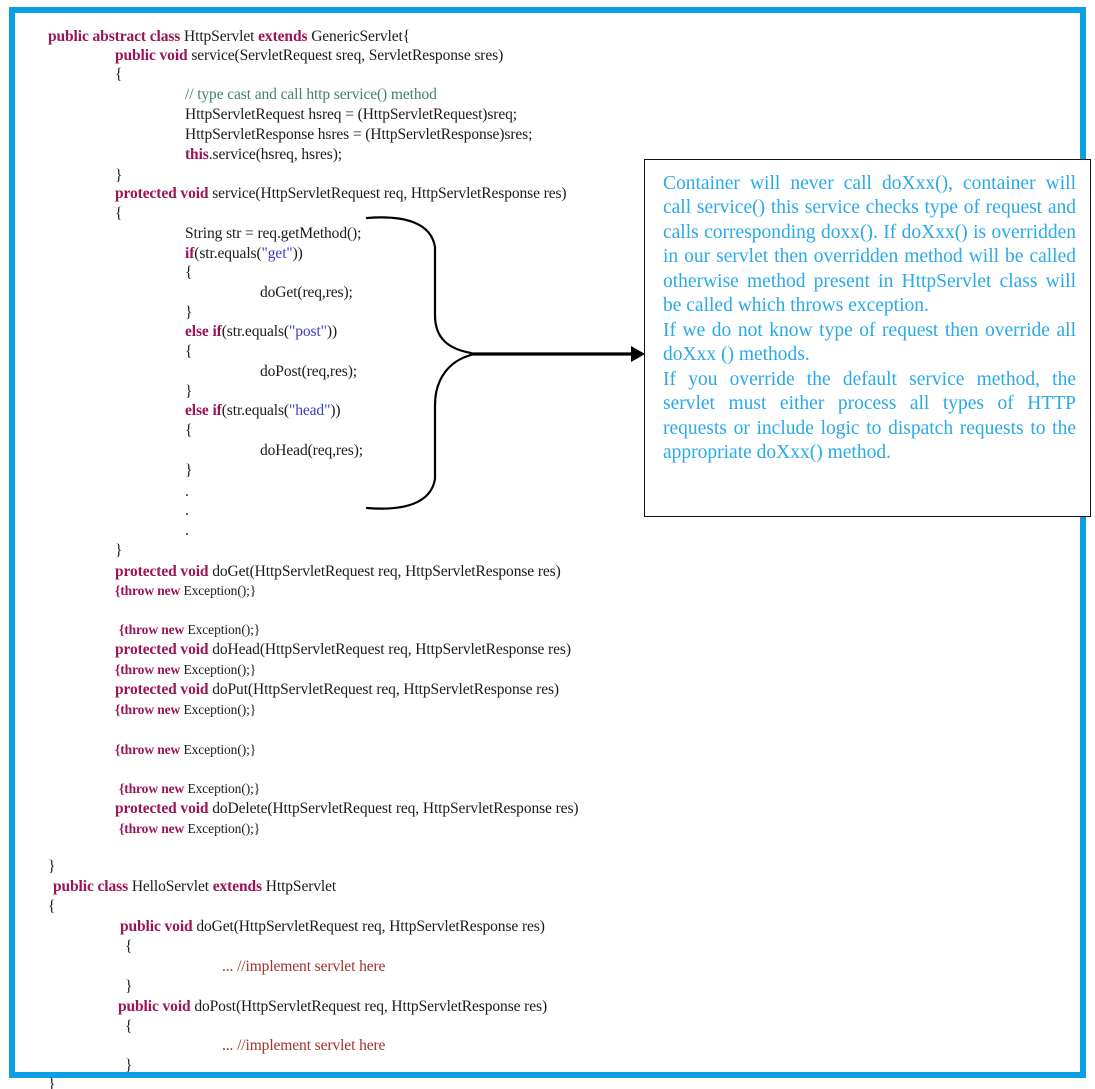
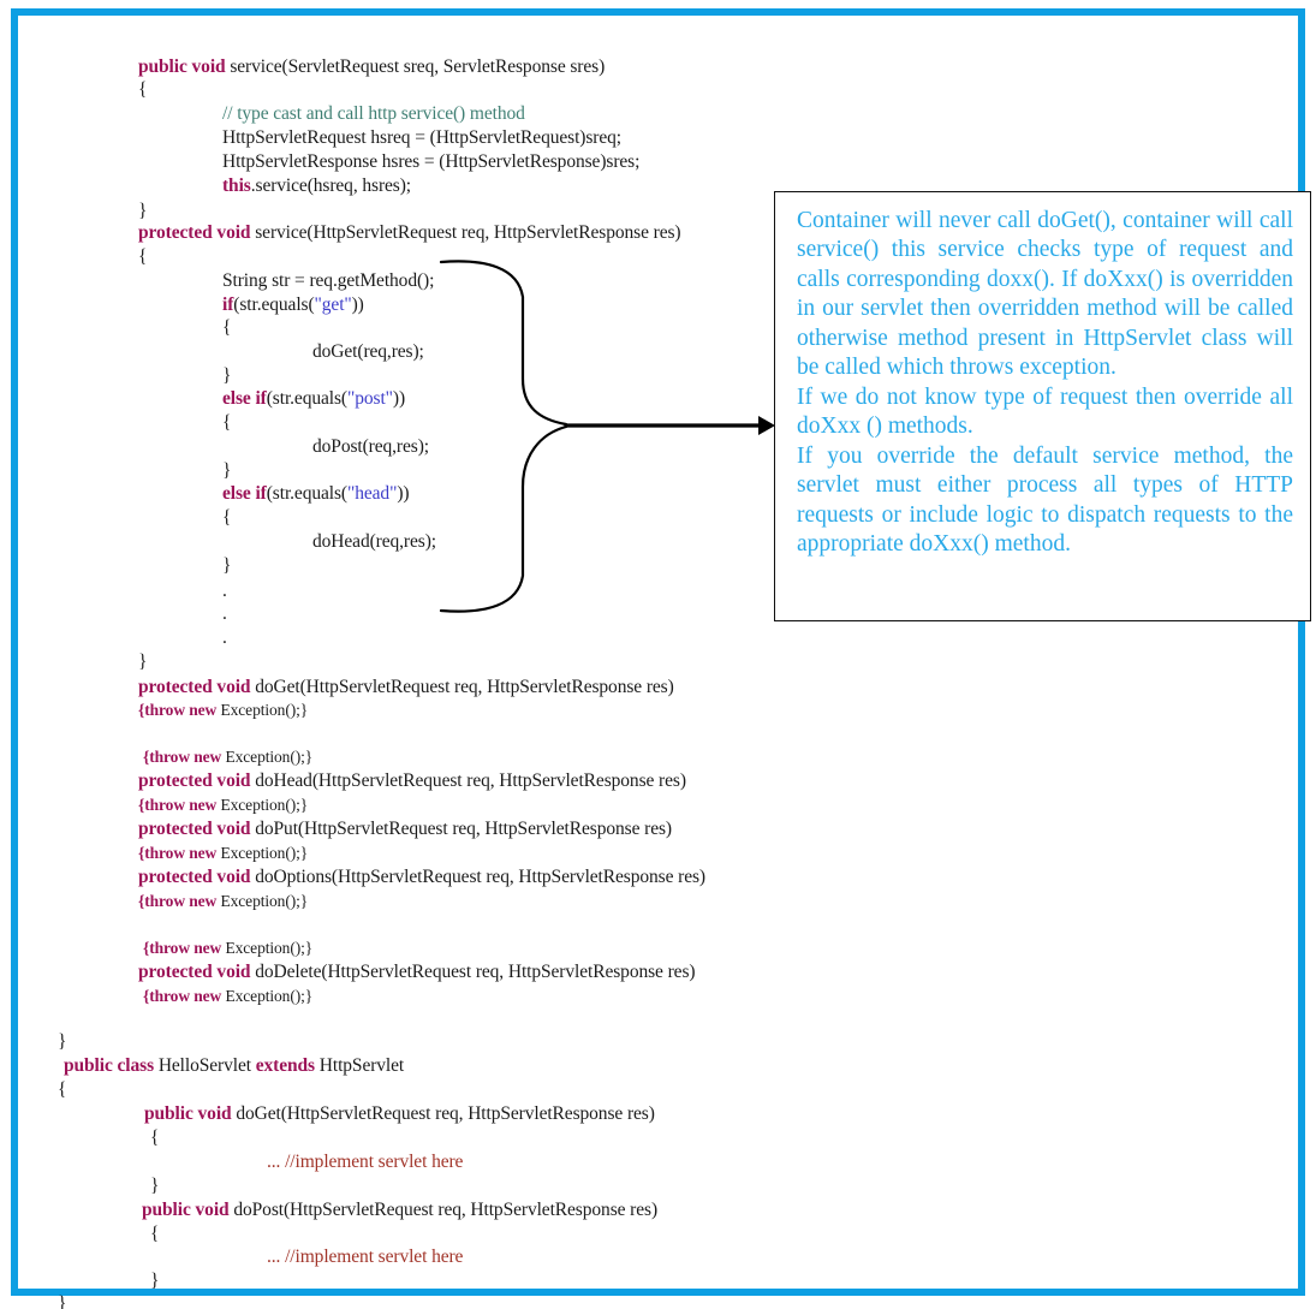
- public abstract class HttpServlet extends GenericServlet{
  public void service(ServletRequest sreq, ServletResponse sres)
  {
  // type cast and call http service() method
  HttpServletRequest hsreq = (HttpServletRequest)sreq;
  HttpServletResponse hsres = (HttpServletResponse)sres;
  this.service(hsreq, hsres);
  }
  protected void service(HttpServletRequest req, HttpServletResponse res)
  {
  String str = req.getMethod();
  if(str.equals("get"))
  {
  doGet(req,res);
  }
  else if(str.equals("post"))
  {
  doPost(req,res);
  }
  else if(str.equals("head"))
  {
  doHead(req,res);
  }
  .
  .
  .
  }
  protected void doGet(HttpServletRequest req, HttpServletResponse res)
  {throw new Exception();}
  {throw new Exception();}
  protected void doHead(HttpServletRequest req, HttpServletResponse res)
  {throw new Exception();}
  protected void doPut(HttpServletRequest req, HttpServletResponse res)
  {throw new Exception();}
+ protected void doOptions(HttpServletRequest req, HttpServletResponse res)
  {throw new Exception();}
  {throw new Exception();}
  protected void doDelete(HttpServletRequest req, HttpServletResponse res)
  {throw new Exception();}
  }
  public class HelloServlet extends HttpServlet
  {
  public void doGet(HttpServletRequest req, HttpServletResponse res)
  {
  ... //implement servlet here
  }
  public void doPost(HttpServletRequest req, HttpServletResponse res)
  {
  ... //implement servlet here
  }
  }
- Container will never call doXxx(), container will call service() this service checks type of request and calls corresponding doxx(). If doXxx() is overridden in our servlet then overridden method will be called otherwise method present in HttpServlet class will be called which throws exception.
+ Container will never call doGet(), container will call service() this service checks type of request and calls corresponding doxx(). If doXxx() is overridden in our servlet then overridden method will be called otherwise method present in HttpServlet class will be called which throws exception.
  If we do not know type of request then override all doXxx () methods.
  If you override the default service method, the servlet must either process all types of HTTP requests or include logic to dispatch requests to the appropriate doXxx() method.
